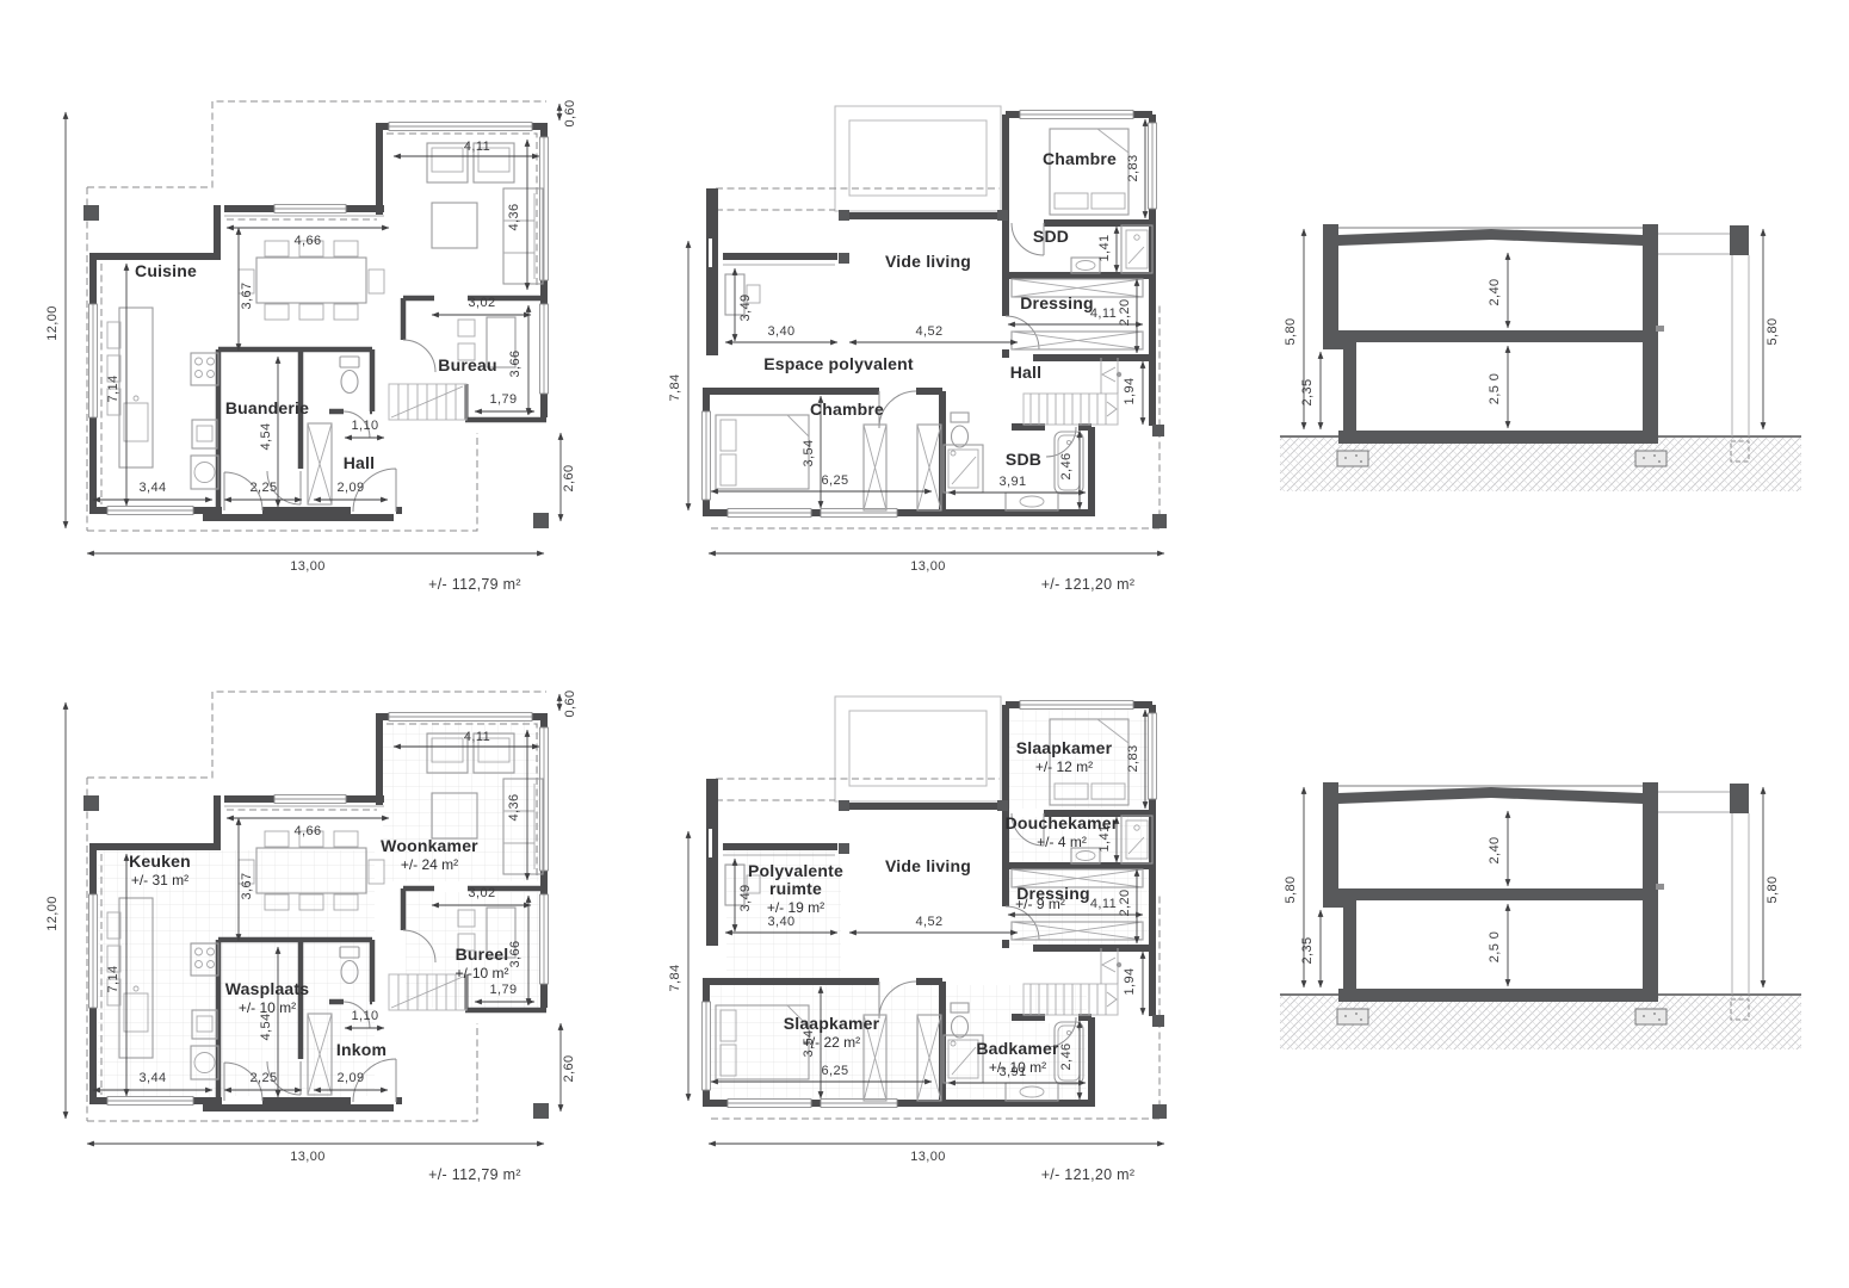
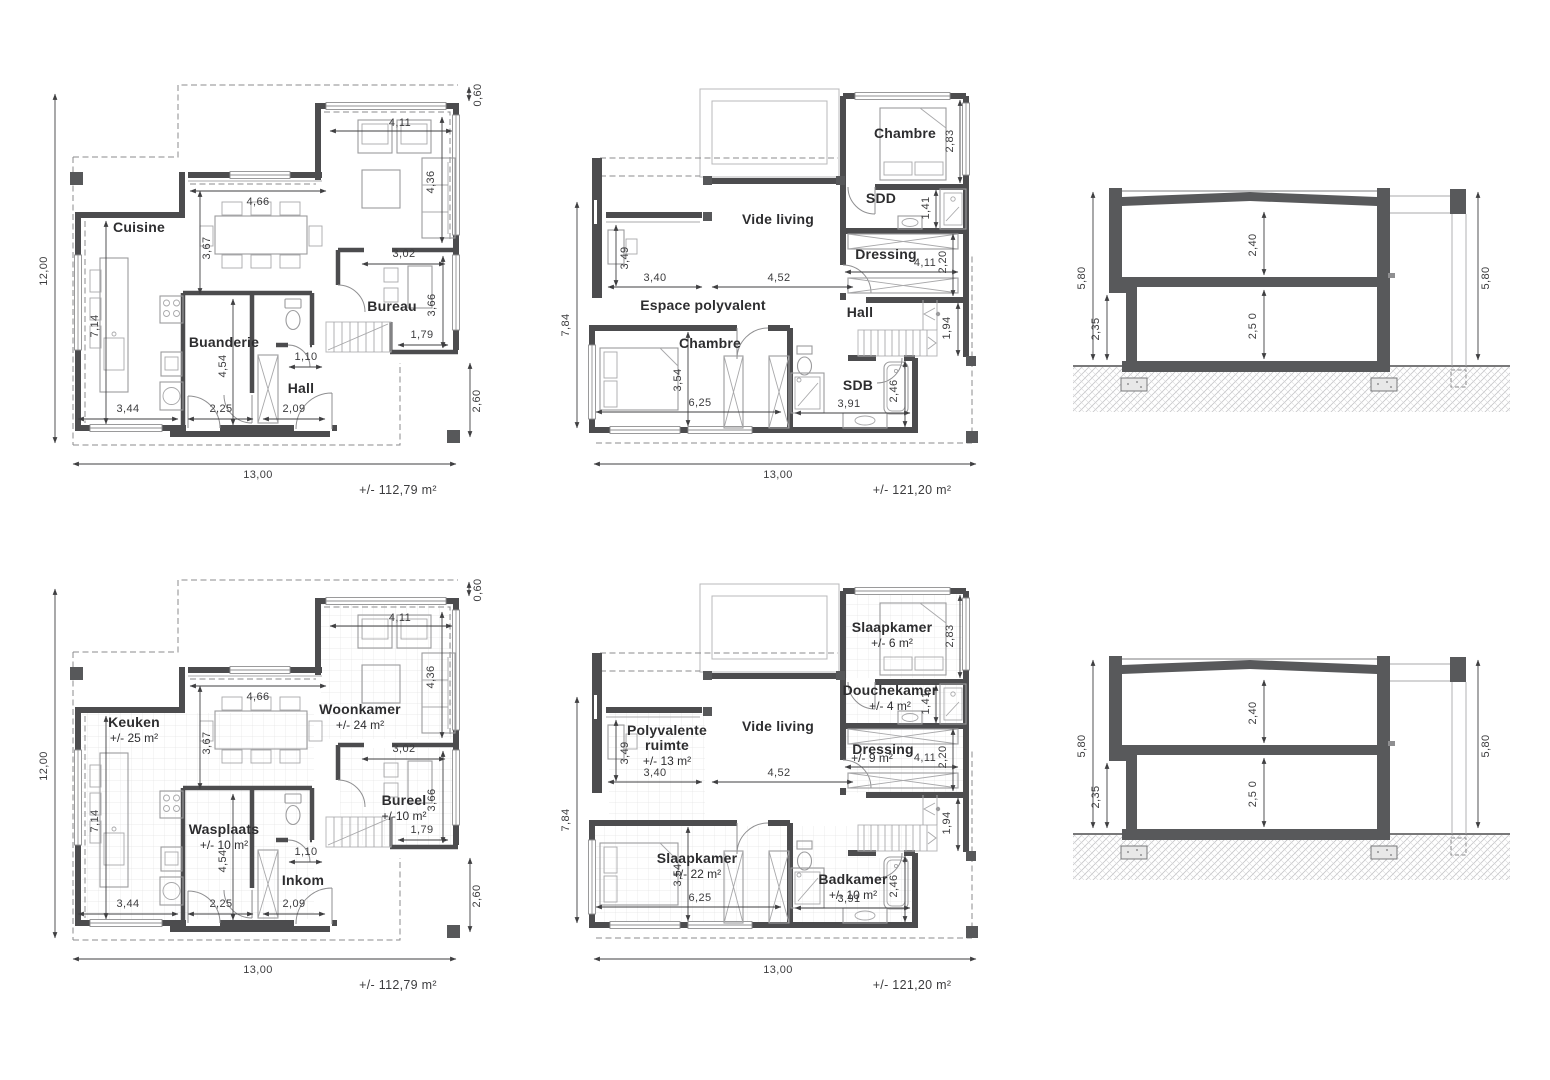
  Cuisine
  Buanderie
  Hall
  Bureau
  Chambre
  SDD
  Dressing
  Vide living
  Espace polyvalent
  Hall
  Chambre
  SDB
  Keuken
- +/- 31 m²
+ +/- 25 m²
  Woonkamer
  +/- 24 m²
  Wasplaats
  +/- 10 m²
  Inkom
  Bureel
  +/-10 m²
  Slaapkamer
- +/- 12 m²
+ +/- 6 m²
  Douchekamer
  +/- 4 m²
  Dressing
  +/- 9 m²
  Vide living
  Polyvalente
  ruimte
- +/- 19 m²
+ +/- 13 m²
  Slaapkamer
  +/- 22 m²
  Badkamer
  +/- 10 m²
